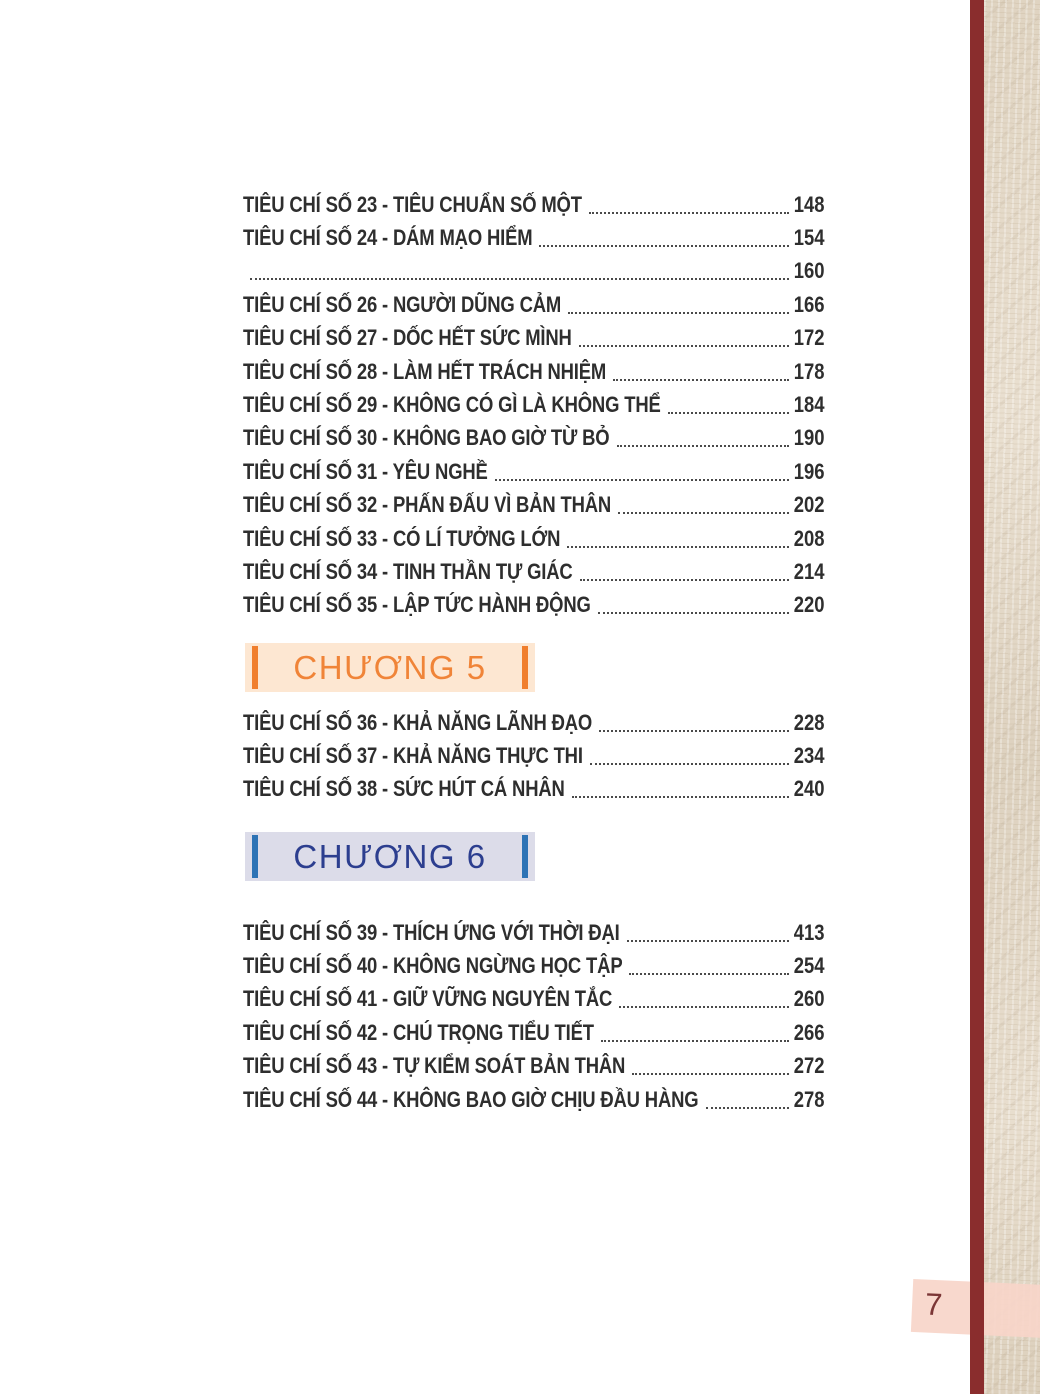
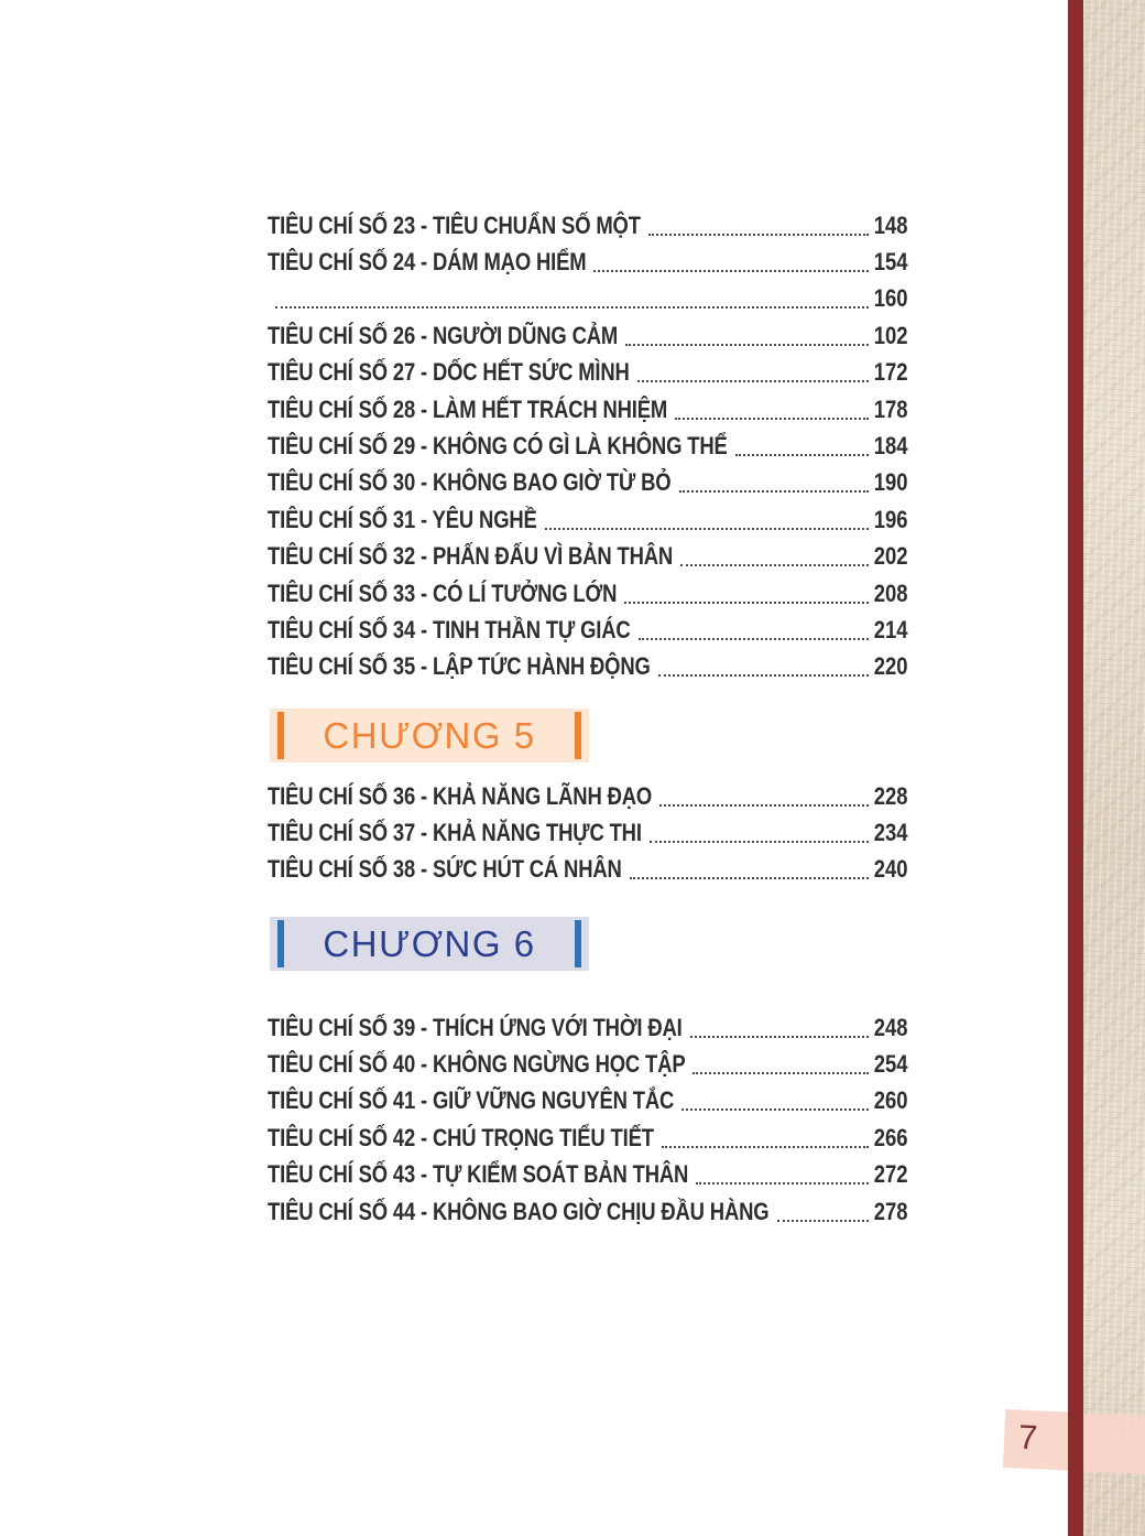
  TIÊU CHÍ SỐ 23 - TIÊU CHUẨN SỐ MỘT
  148
  TIÊU CHÍ SỐ 24 - DÁM MẠO HIỂM
  154
  160
  TIÊU CHÍ SỐ 26 - NGƯỜI DŨNG CẢM
- 166
+ 102
  TIÊU CHÍ SỐ 27 - DỐC HẾT SỨC MÌNH
  172
  TIÊU CHÍ SỐ 28 - LÀM HẾT TRÁCH NHIỆM
  178
  TIÊU CHÍ SỐ 29 - KHÔNG CÓ GÌ LÀ KHÔNG THỂ
  184
  TIÊU CHÍ SỐ 30 - KHÔNG BAO GIỜ TỪ BỎ
  190
  TIÊU CHÍ SỐ 31 - YÊU NGHỀ
  196
  TIÊU CHÍ SỐ 32 - PHẤN ĐẤU VÌ BẢN THÂN
  202
  TIÊU CHÍ SỐ 33 - CÓ LÍ TƯỞNG LỚN
  208
  TIÊU CHÍ SỐ 34 - TINH THẦN TỰ GIÁC
  214
  TIÊU CHÍ SỐ 35 - LẬP TỨC HÀNH ĐỘNG
  220
  CHƯƠNG 5
  TIÊU CHÍ SỐ 36 - KHẢ NĂNG LÃNH ĐẠO
  228
  TIÊU CHÍ SỐ 37 - KHẢ NĂNG THỰC THI
  234
  TIÊU CHÍ SỐ 38 - SỨC HÚT CÁ NHÂN
  240
  CHƯƠNG 6
  TIÊU CHÍ SỐ 39 - THÍCH ỨNG VỚI THỜI ĐẠI
- 413
+ 248
  TIÊU CHÍ SỐ 40 - KHÔNG NGỪNG HỌC TẬP
  254
  TIÊU CHÍ SỐ 41 - GIỮ VỮNG NGUYÊN TẮC
  260
  TIÊU CHÍ SỐ 42 - CHÚ TRỌNG TIỂU TIẾT
  266
  TIÊU CHÍ SỐ 43 - TỰ KIỂM SOÁT BẢN THÂN
  272
  TIÊU CHÍ SỐ 44 - KHÔNG BAO GIỜ CHỊU ĐẦU HÀNG
  278
